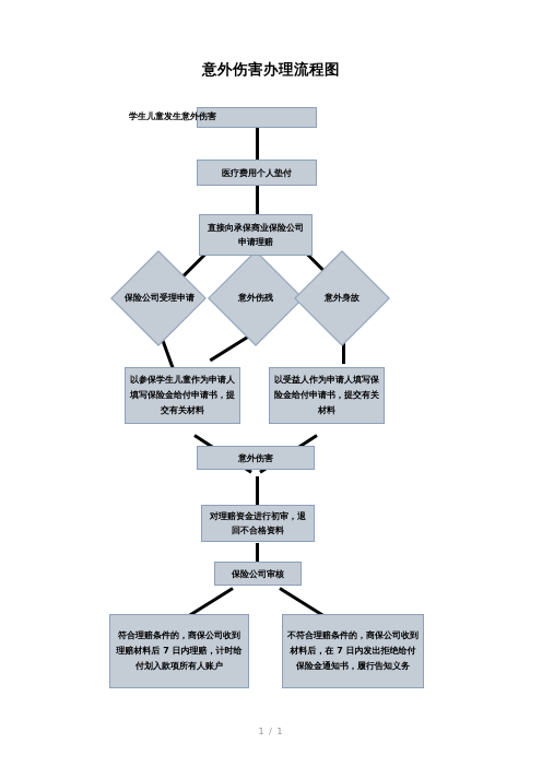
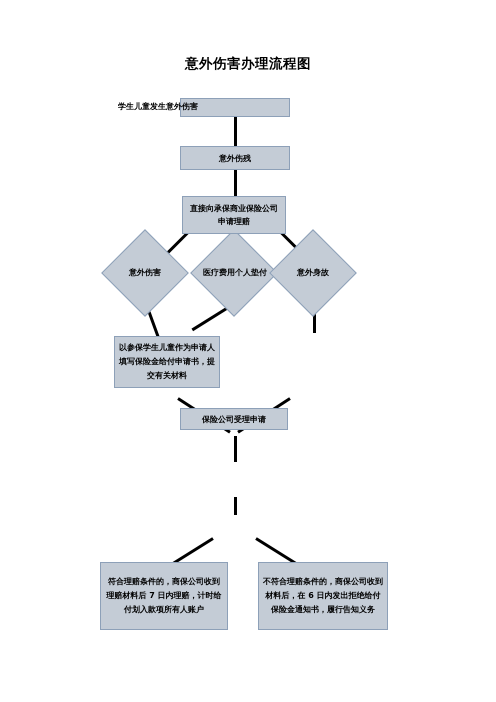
  意外伤害办理流程图
  学生儿童发生意外伤害
- 医疗费用个人垫付
+ 意外伤残
  直接向承保商业保险公司申请理赔
- 保险公司受理申请
+ 意外伤害
- 意外伤残
+ 医疗费用个人垫付
  意外身故
  以参保学生儿童作为申请人填写保险金给付申请书，提交有关材料
- 以受益人作为申请人填写保险金给付申请书，提交有关材料
- 意外伤害
+ 保险公司受理申请
- 对理赔资金进行初审，退回不合格资料
- 保险公司审核
  符合理赔条件的，商保公司收到理赔材料后 7 日内理赔，计时给付划入款项所有人账户
- 不符合理赔条件的，商保公司收到材料后，在 7 日内发出拒绝给付保险金通知书，履行告知义务
+ 不符合理赔条件的，商保公司收到材料后，在 6 日内发出拒绝给付保险金通知书，履行告知义务
- 1 / 1
